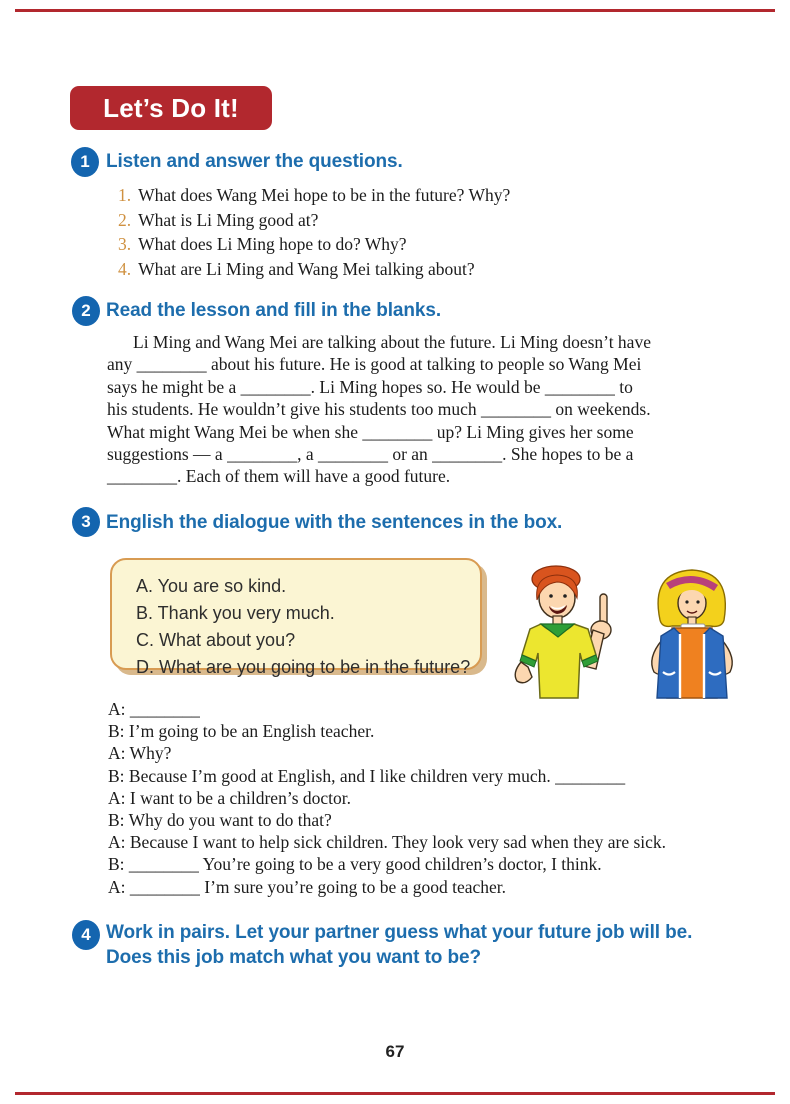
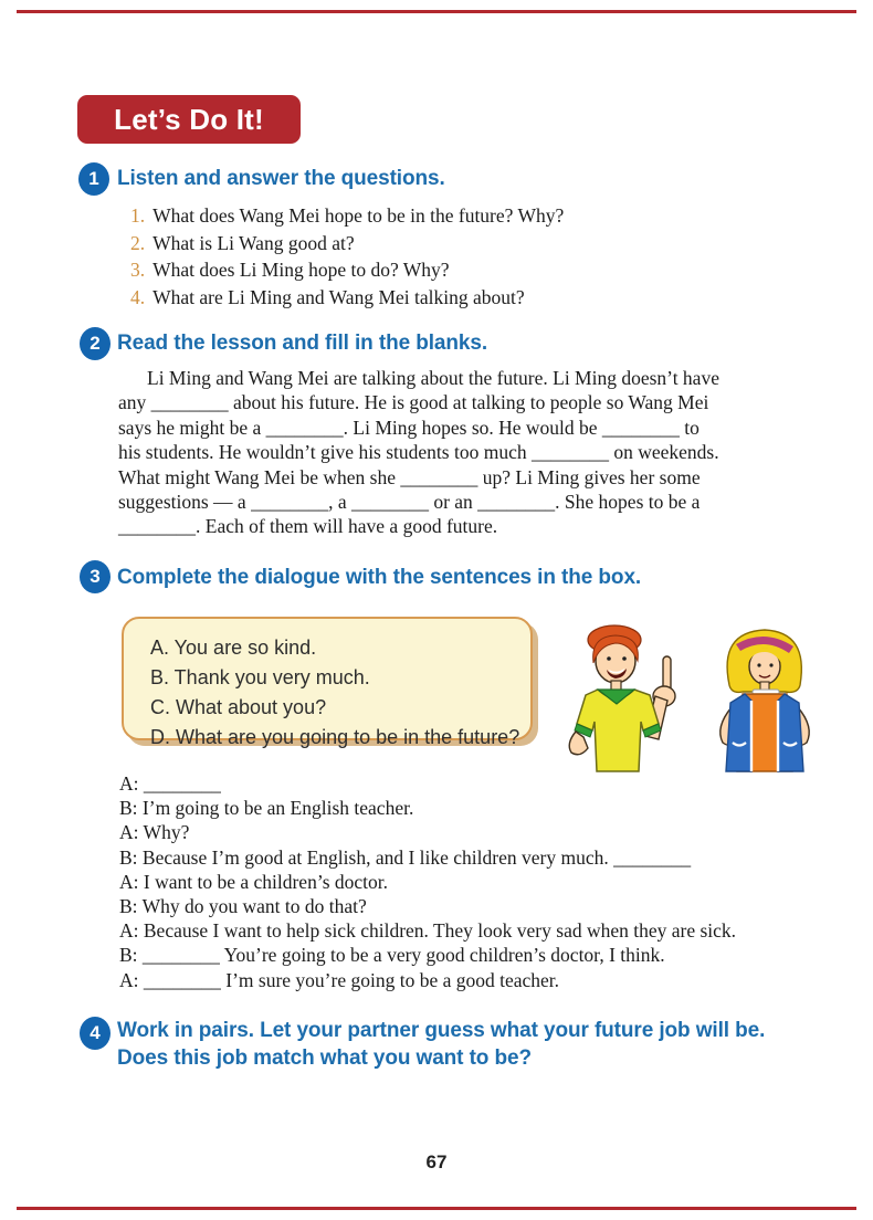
  Let’s Do It!
  1
  Listen and answer the questions.
  1. What does Wang Mei hope to be in the future? Why?
- 2. What is Li Ming good at?
+ 2. What is Li Wang good at?
  3. What does Li Ming hope to do? Why?
  4. What are Li Ming and Wang Mei talking about?
  2
  Read the lesson and fill in the blanks.
  Li Ming and Wang Mei are talking about the future. Li Ming doesn’t have
  any ________ about his future. He is good at talking to people so Wang Mei
  says he might be a ________. Li Ming hopes so. He would be ________ to
  his students. He wouldn’t give his students too much ________ on weekends.
  What might Wang Mei be when she ________ up? Li Ming gives her some
  suggestions — a ________, a ________ or an ________. She hopes to be a
  ________. Each of them will have a good future.
  3
- English the dialogue with the sentences in the box.
+ Complete the dialogue with the sentences in the box.
  A. You are so kind.
  B. Thank you very much.
  C. What about you?
  D. What are you going to be in the future?
  A: ________
  B: I’m going to be an English teacher.
  A: Why?
  B: Because I’m good at English, and I like children very much. ________
  A: I want to be a children’s doctor.
  B: Why do you want to do that?
  A: Because I want to help sick children. They look very sad when they are sick.
  B: ________ You’re going to be a very good children’s doctor, I think.
  A: ________ I’m sure you’re going to be a good teacher.
  4
  Work in pairs. Let your partner guess what your future job will be.
  Does this job match what you want to be?
  67
